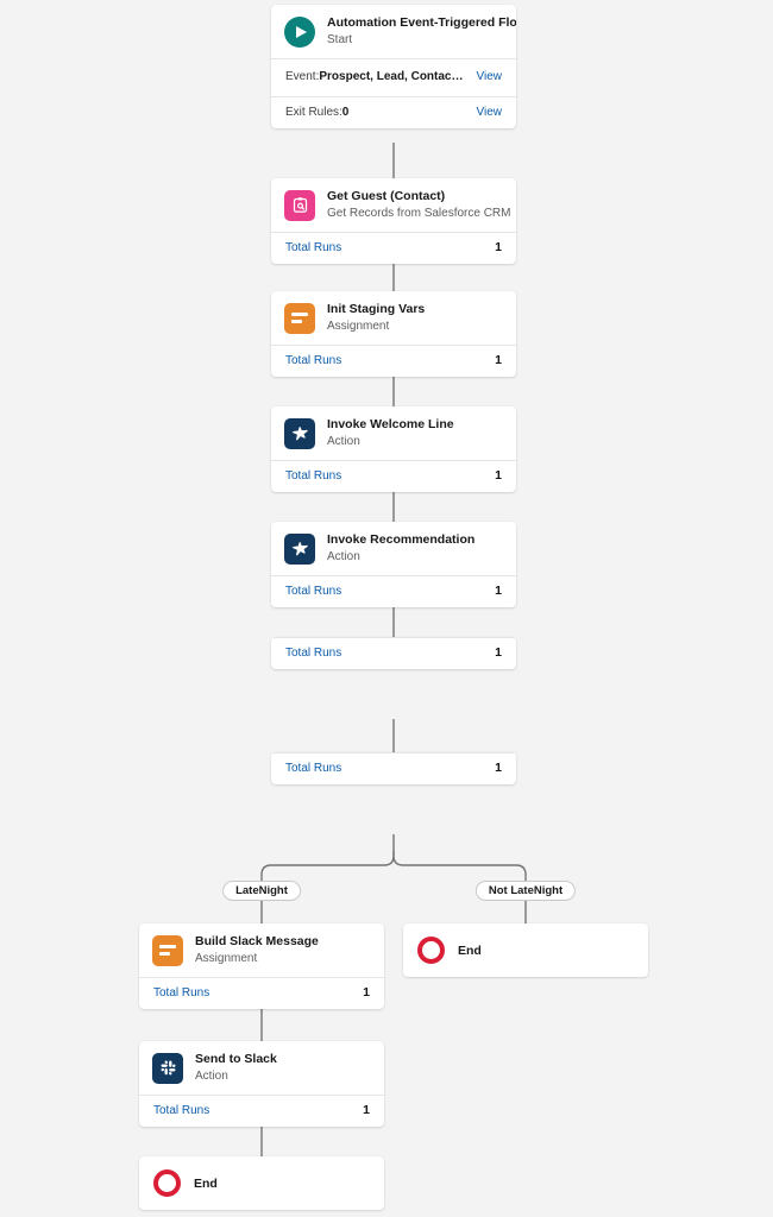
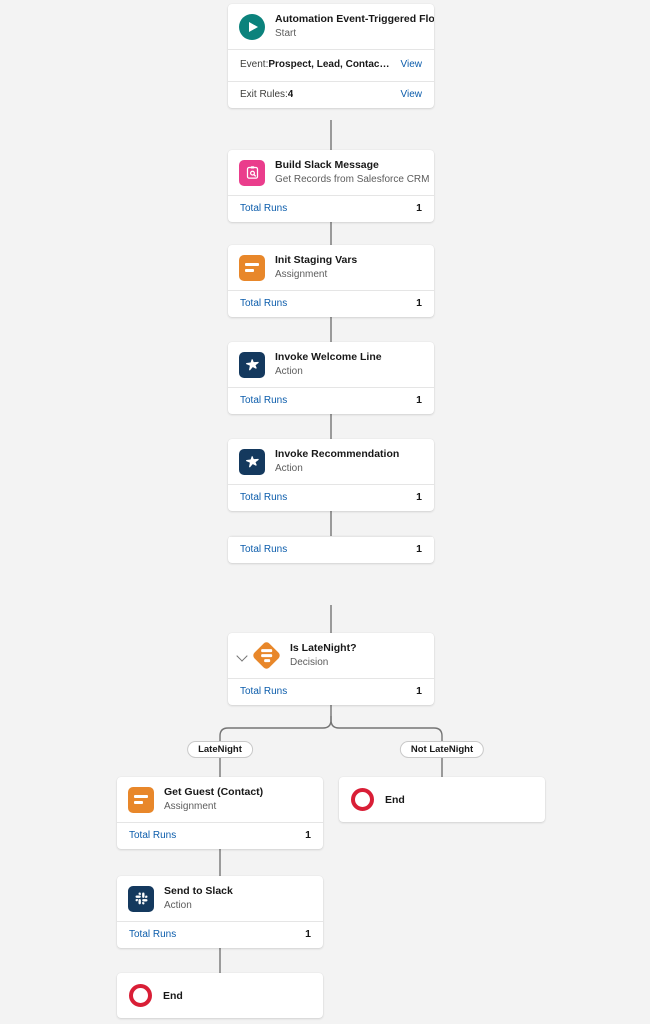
  Automation Event-Triggered Flo
  Start
  Event:
  Prospect, Lead, Contact o
  View
  Exit Rules:
- 0
+ 4
  View
- Get Guest (Contact)
+ Build Slack Message
  Get Records from Salesforce CRM
  Total Runs
  1
  Init Staging Vars
  Assignment
  Total Runs
  1
  Invoke Welcome Line
  Action
  Total Runs
  1
  Invoke Recommendation
  Action
  Total Runs
  1
  Total Runs
  1
+ Is LateNight?
+ Decision
  Total Runs
  1
  LateNight
  Not LateNight
- Build Slack Message
+ Get Guest (Contact)
  Assignment
  Total Runs
  1
  Send to Slack
  Action
  Total Runs
  1
  End
  End
